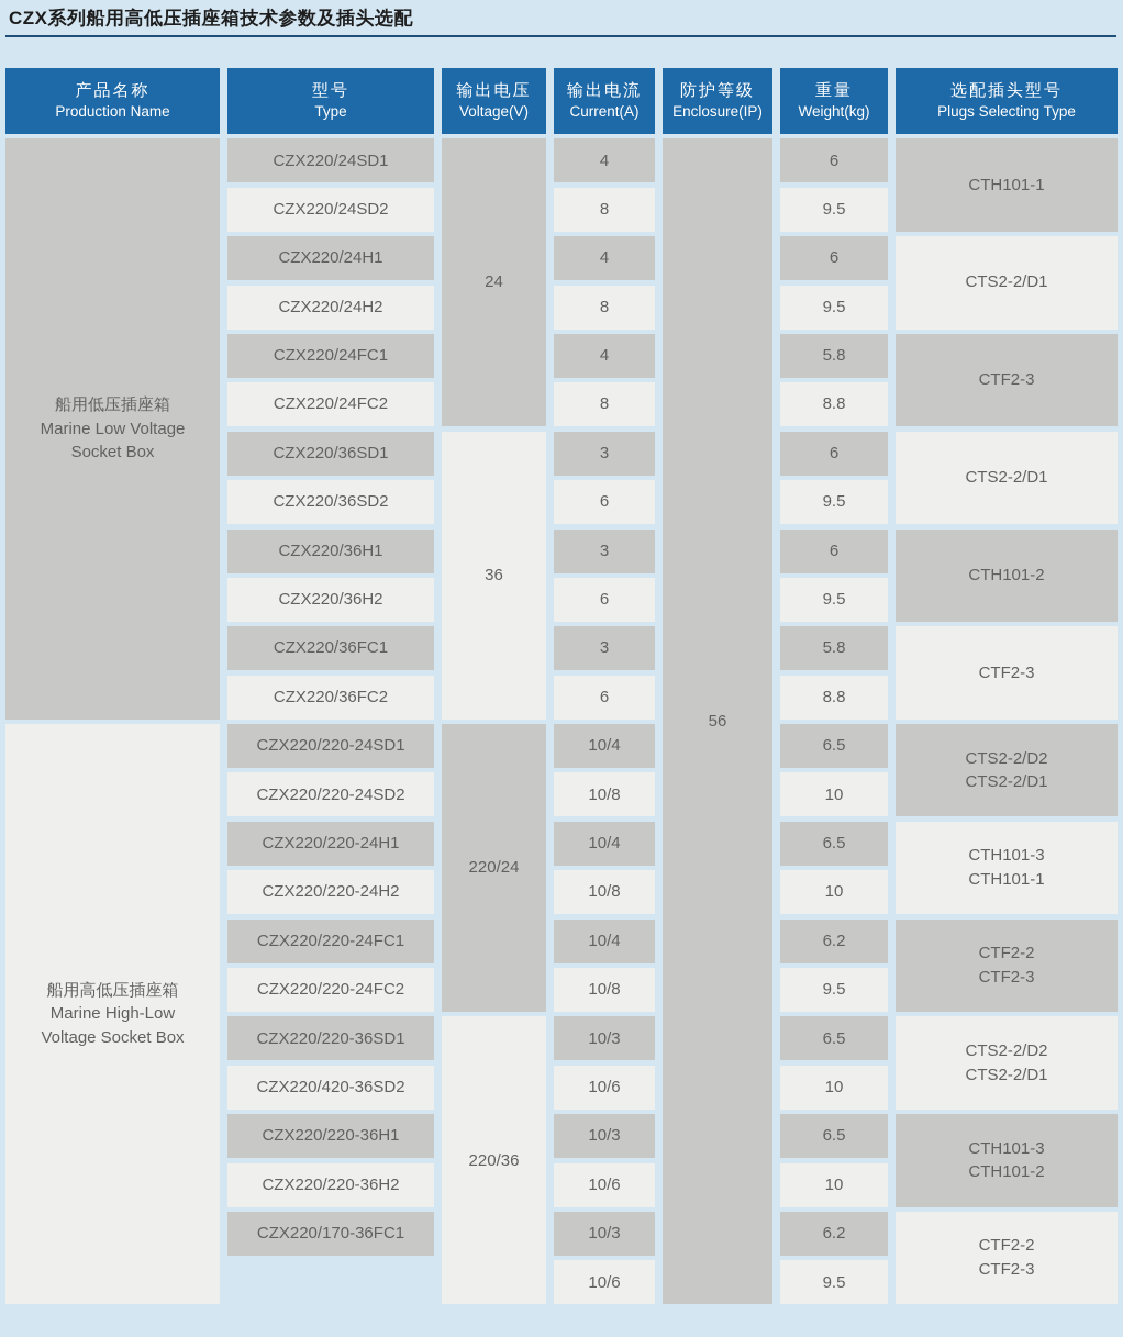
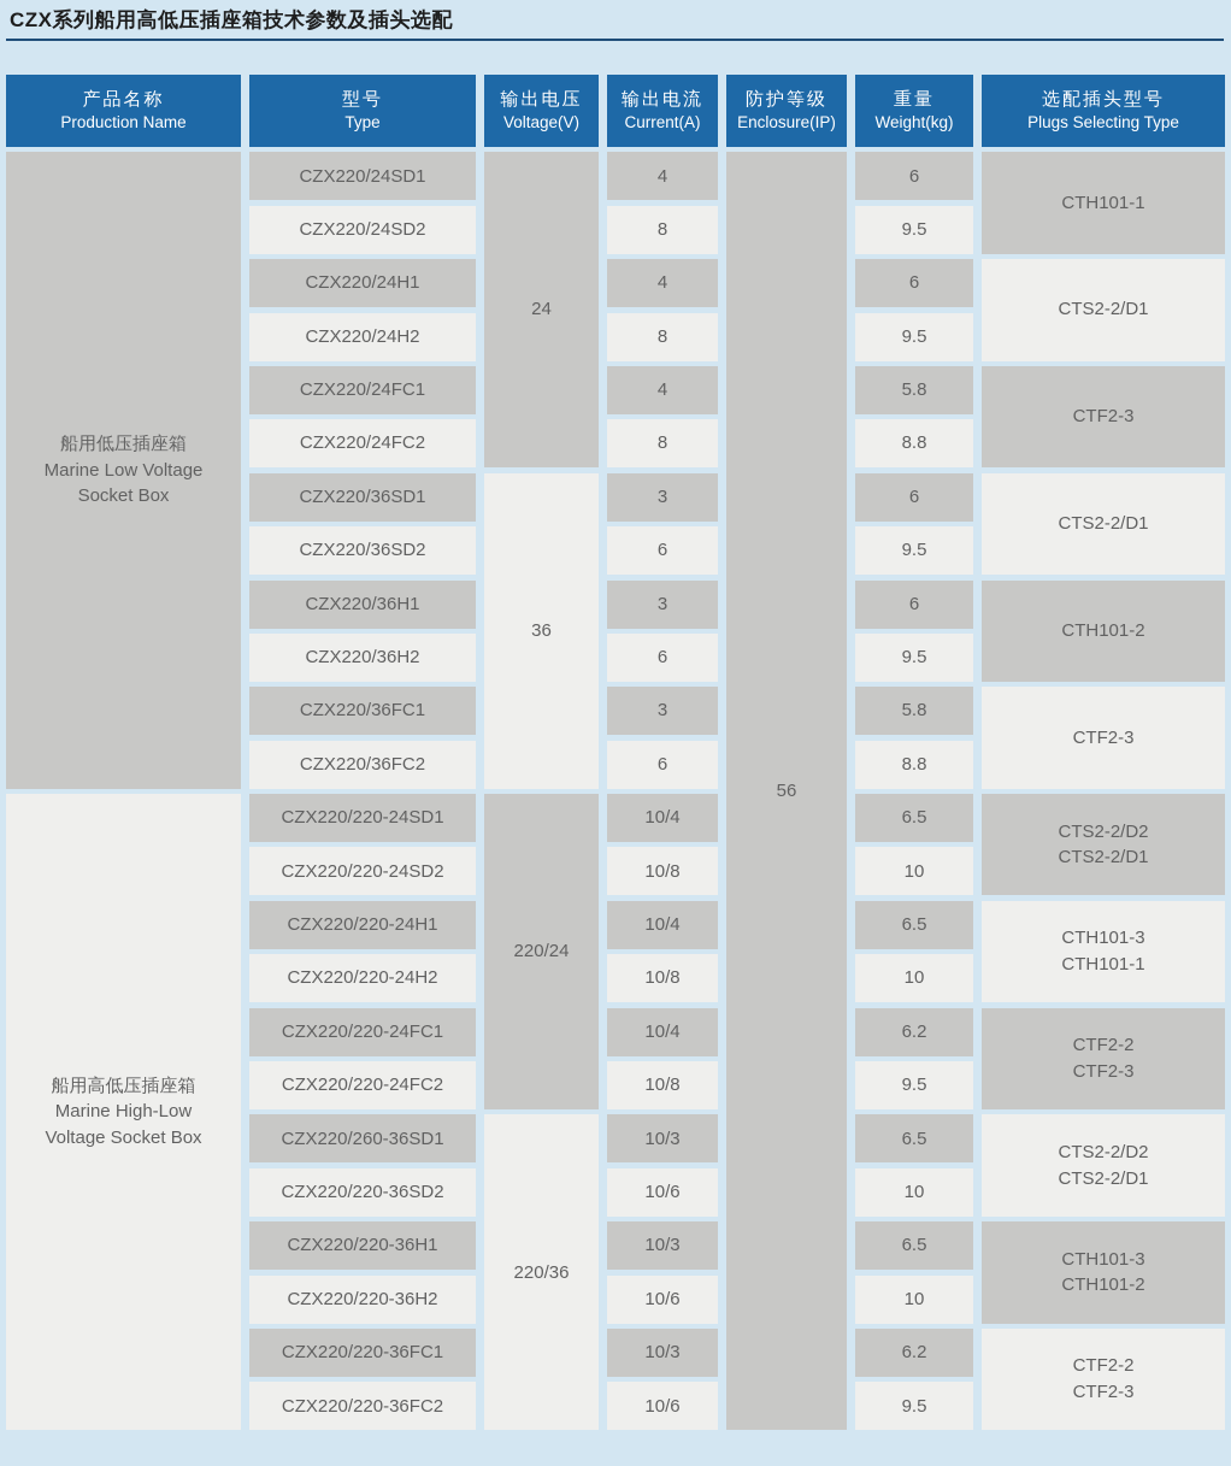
  CZX系列船用高低压插座箱技术参数及插头选配
  产品名称
  Production Name
  型号
  Type
  输出电压
  Voltage(V)
  输出电流
  Current(A)
  防护等级
  Enclosure(IP)
  重量
  Weight(kg)
  选配插头型号
  Plugs Selecting Type
  CZX220/24SD1
  4
  6
  CZX220/24SD2
  8
  9.5
  CZX220/24H1
  4
  6
  CZX220/24H2
  8
  9.5
  CZX220/24FC1
  4
  5.8
  CZX220/24FC2
  8
  8.8
  CZX220/36SD1
  3
  6
  CZX220/36SD2
  6
  9.5
  CZX220/36H1
  3
  6
  CZX220/36H2
  6
  9.5
  CZX220/36FC1
  3
  5.8
  CZX220/36FC2
  6
  8.8
  CZX220/220-24SD1
  10/4
  6.5
  CZX220/220-24SD2
  10/8
  10
  CZX220/220-24H1
  10/4
  6.5
  CZX220/220-24H2
  10/8
  10
  CZX220/220-24FC1
  10/4
  6.2
  CZX220/220-24FC2
  10/8
  9.5
- CZX220/220-36SD1
+ CZX220/260-36SD1
  10/3
  6.5
- CZX220/420-36SD2
+ CZX220/220-36SD2
  10/6
  10
  CZX220/220-36H1
  10/3
  6.5
  CZX220/220-36H2
  10/6
  10
- CZX220/170-36FC1
+ CZX220/220-36FC1
  10/3
  6.2
+ CZX220/220-36FC2
  10/6
  9.5
  船用低压插座箱
  Marine Low Voltage
  Socket Box
  船用高低压插座箱
  Marine High-Low
  Voltage Socket Box
  24
  36
  220/24
  220/36
  56
  CTH101-1
  CTS2-2/D1
  CTF2-3
  CTS2-2/D1
  CTH101-2
  CTF2-3
  CTS2-2/D2
  CTS2-2/D1
  CTH101-3
  CTH101-1
  CTF2-2
  CTF2-3
  CTS2-2/D2
  CTS2-2/D1
  CTH101-3
  CTH101-2
  CTF2-2
  CTF2-3
